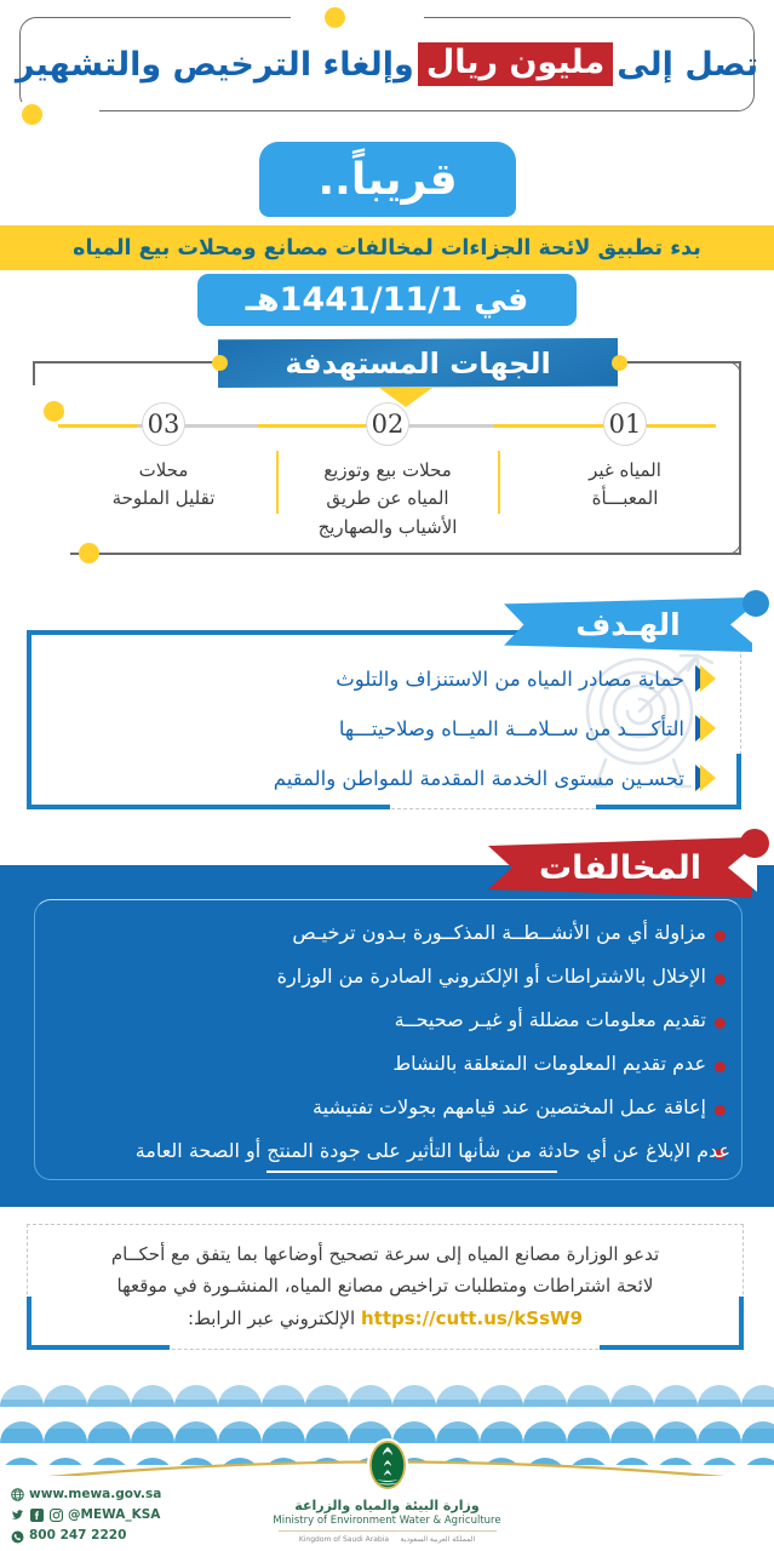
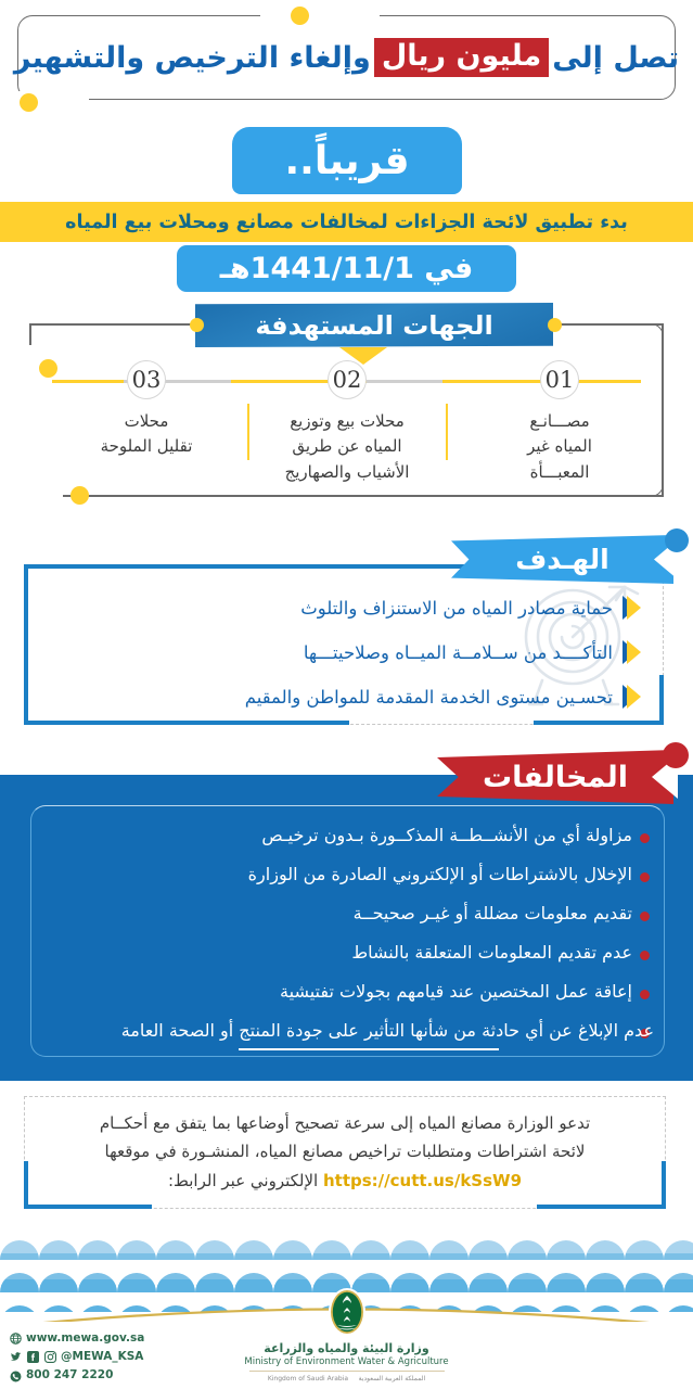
  تصل إلى
  مليون ريال
  وإلغاء الترخيص والتشهير
  قريباً..
  بدء تطبيق لائحة الجزاءات لمخالفات مصانع ومحلات بيع المياه
  في 1441/11/1هـ
  الجهات المستهدفة
  01
+ مصـــانـع
  المياه غير
  المعبـــأة
  02
  محلات بيع وتوزيع
  المياه عن طريق
  الأشياب والصهاريج
  03
  محلات
  تقليل الملوحة
  الهـدف
  حماية مصادر المياه من الاستنزاف والتلوث
  التأكــــد من ســلامــة الميــاه وصلاحيتـــها
  تحسـين مستوى الخدمة المقدمة للمواطن والمقيم
  المخالفات
  مزاولة أي من الأنشــطــة المذكــورة بـدون ترخيـص
  الإخلال بالاشتراطات أو الإلكتروني الصادرة من الوزارة
  تقديم معلومات مضللة أو غيـر صحيحــة
  عدم تقديم المعلومات المتعلقة بالنشاط
  إعاقة عمل المختصين عند قيامهم بجولات تفتيشية
  عدم الإبلاغ عن أي حادثة من شأنها التأثير على جودة المنتج أو الصحة العامة
  تدعو الوزارة مصانع المياه إلى سرعة تصحيح أوضاعها بما يتفق مع أحكــام
  لائحة اشتراطات ومتطلبات تراخيص مصانع المياه، المنشـورة في موقعها
  https://cutt.us/kSsW9 الإلكتروني عبر الرابط:
  وزارة البيئة والمياه والزراعة
  Ministry of Environment Water & Agriculture
  www.mewa.gov.sa
  @MEWA_KSA
  800 247 2220
